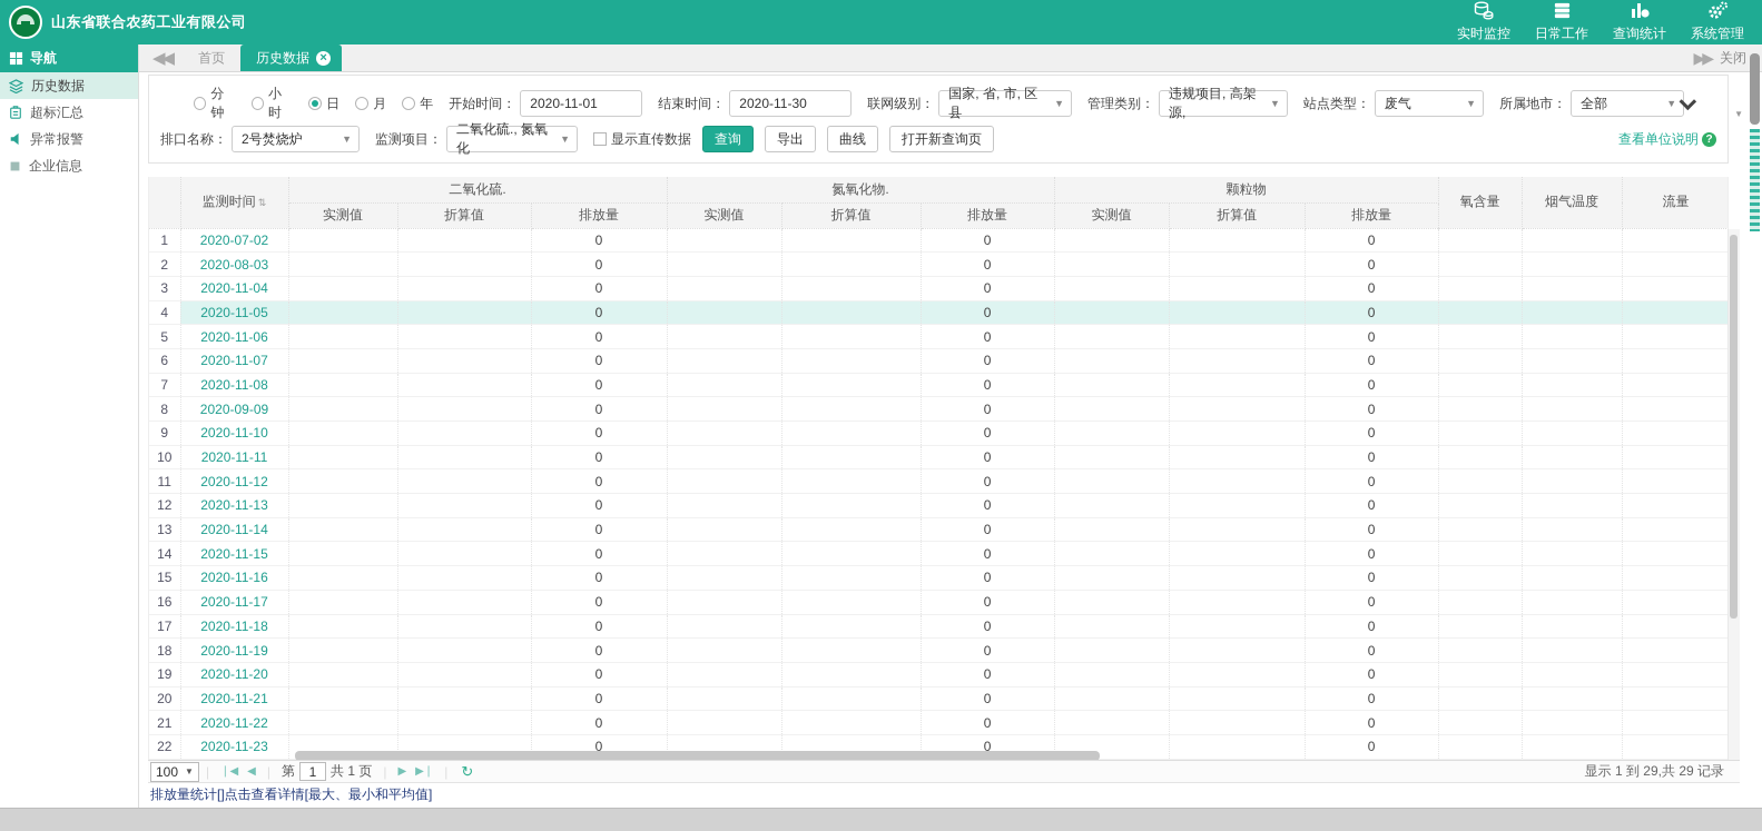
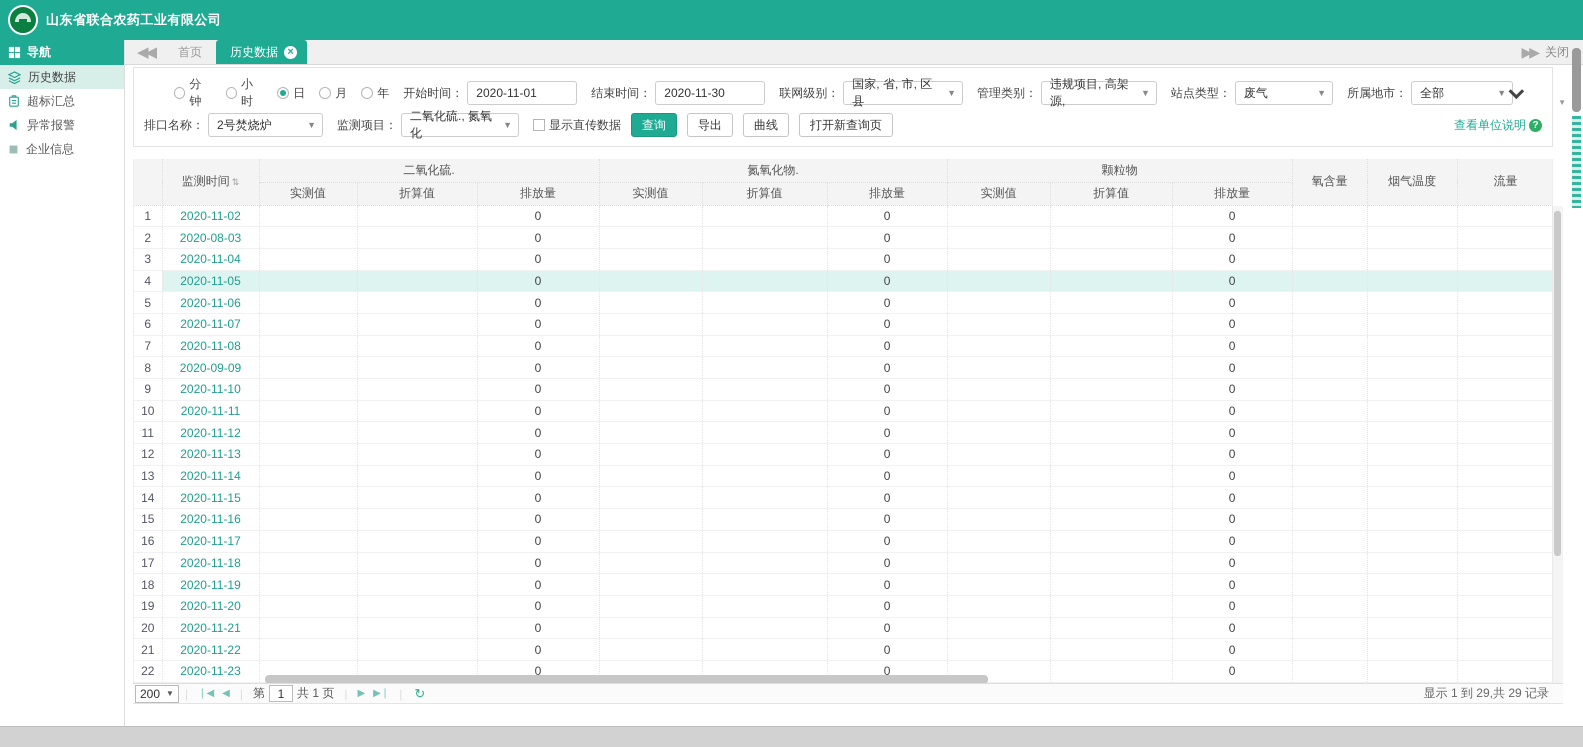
  山东省联合农药工业有限公司
- 实时监控
- 日常工作
- 查询统计
- 系统管理
  导航
  历史数据
  超标汇总
  异常报警
  企业信息
  ◀◀
  首页
  历史数据
  ×
  ▶▶
  关闭
  ▼
  分钟
  小时
  日
  月
  年
  开始时间：
  2020-11-01
  结束时间：
  2020-11-30
  联网级别：
  国家, 省, 市, 区县
  ▼
  管理类别：
  违规项目, 高架源,
  ▼
  站点类型：
  废气
  ▼
  所属地市：
  全部
  ▼
  排口名称：
  2号焚烧炉
  ▼
  监测项目：
  二氧化硫., 氮氧化
  ▼
  显示直传数据
  查询
  导出
  曲线
  打开新查询页
  查看单位说明
  ?
  	监测时间 ⇅	二氧化硫.	氮氧化物.	颗粒物	氧含量	烟气温度	流量
  实测值	折算值	排放量	实测值	折算值	排放量	实测值	折算值	排放量
- 1	2020-07-02			0			0			0
+ 1	2020-11-02			0			0			0
  2	2020-08-03			0			0			0
  3	2020-11-04			0			0			0
  4	2020-11-05			0			0			0
  5	2020-11-06			0			0			0
  6	2020-11-07			0			0			0
  7	2020-11-08			0			0			0
  8	2020-09-09			0			0			0
  9	2020-11-10			0			0			0
  10	2020-11-11			0			0			0
  11	2020-11-12			0			0			0
  12	2020-11-13			0			0			0
  13	2020-11-14			0			0			0
  14	2020-11-15			0			0			0
  15	2020-11-16			0			0			0
  16	2020-11-17			0			0			0
  17	2020-11-18			0			0			0
  18	2020-11-19			0			0			0
  19	2020-11-20			0			0			0
  20	2020-11-21			0			0			0
  21	2020-11-22			0			0			0
  22	2020-11-23			0			0			0
- 100
+ 200
  ▼
  |
  ❘◀
  ◀
  |
  第
  1
  共 1 页
  ▶
  ▶❘
  ↻
  显示 1 到 29,共 29 记录
- 排放量统计[]点击查看详情[最大、最小和平均值]
